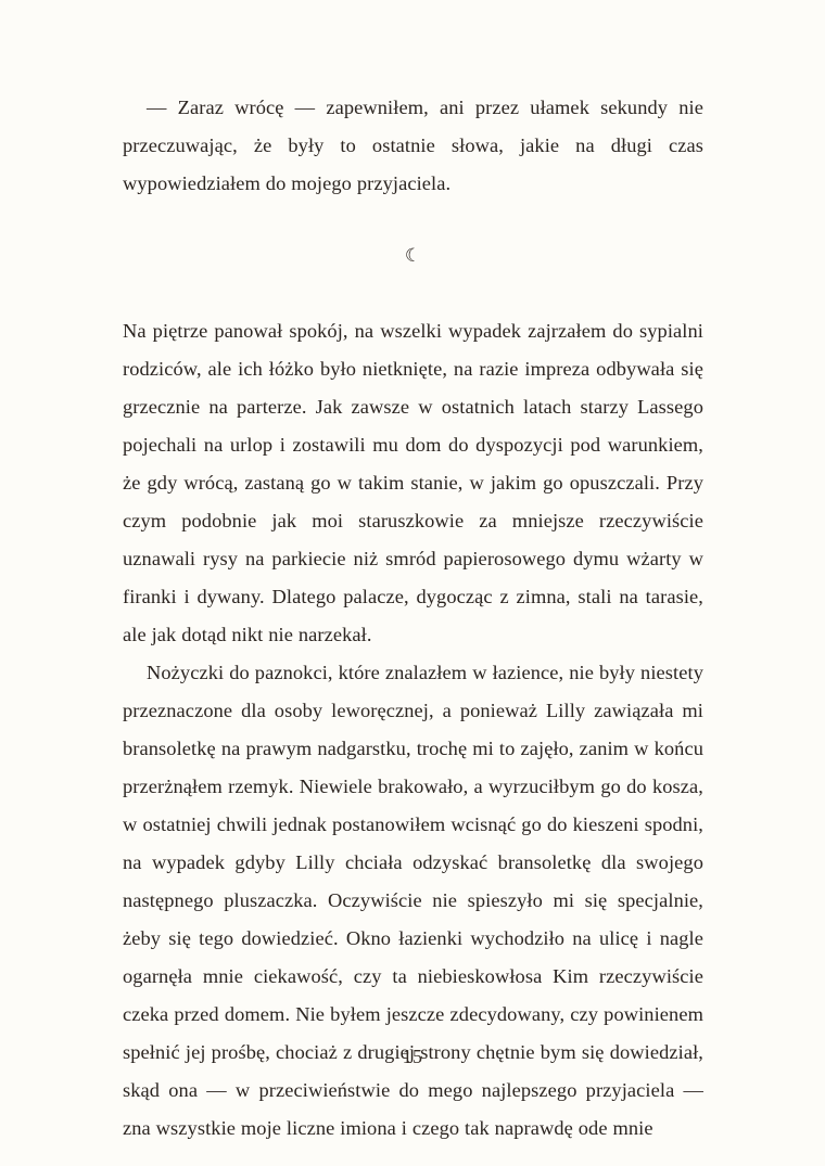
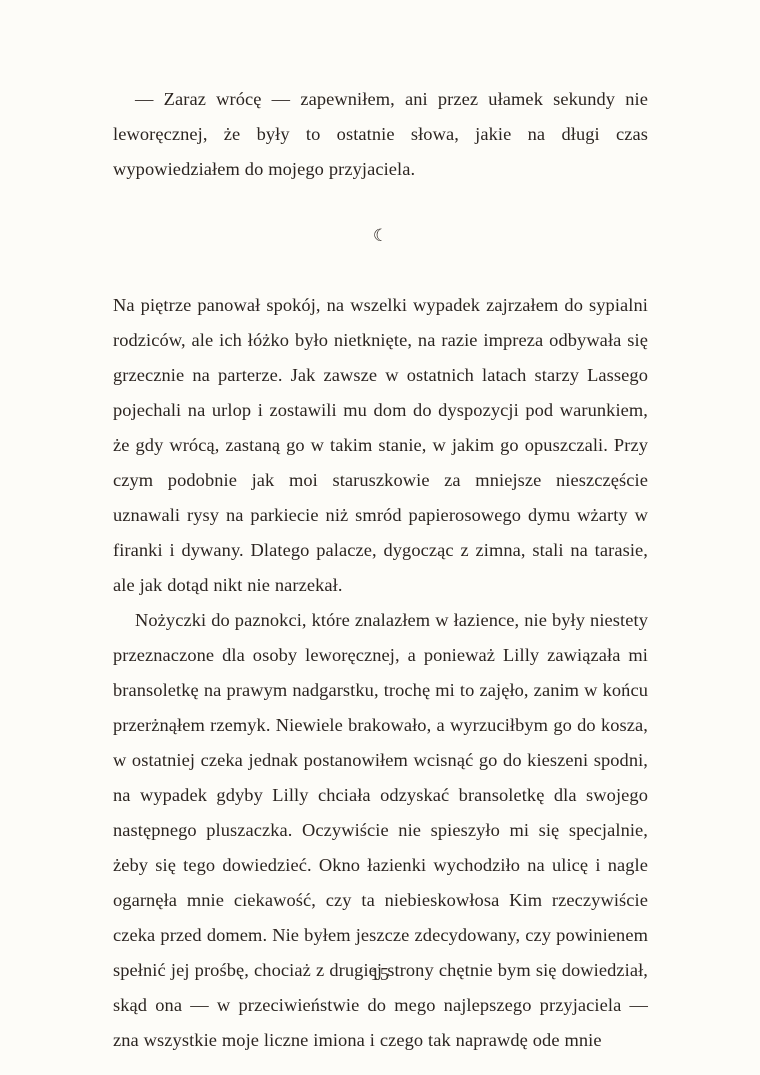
- — Zaraz wrócę — zapewniłem, ani przez ułamek sekundy nie przeczuwając, że były to ostatnie słowa, jakie na długi czas wypowiedziałem do mojego przyjaciela.
+ — Zaraz wrócę — zapewniłem, ani przez ułamek sekundy nie leworęcznej, że były to ostatnie słowa, jakie na długi czas wypowiedziałem do mojego przyjaciela.
  ☾
- Na piętrze panował spokój, na wszelki wypadek zajrzałem do sypialni rodziców, ale ich łóżko było nietknięte, na razie impreza odbywała się grzecznie na parterze. Jak zawsze w ostatnich latach starzy Lassego pojechali na urlop i zostawili mu dom do dyspozycji pod warunkiem, że gdy wrócą, zastaną go w takim stanie, w jakim go opuszczali. Przy czym podobnie jak moi staruszkowie za mniejsze rzeczywiście uznawali rysy na parkiecie niż smród papierosowego dymu wżarty w firanki i dywany. Dlatego palacze, dygocząc z zimna, stali na tarasie, ale jak dotąd nikt nie narzekał.
+ Na piętrze panował spokój, na wszelki wypadek zajrzałem do sypialni rodziców, ale ich łóżko było nietknięte, na razie impreza odbywała się grzecznie na parterze. Jak zawsze w ostatnich latach starzy Lassego pojechali na urlop i zostawili mu dom do dyspozycji pod warunkiem, że gdy wrócą, zastaną go w takim stanie, w jakim go opuszczali. Przy czym podobnie jak moi staruszkowie za mniejsze nieszczęście uznawali rysy na parkiecie niż smród papierosowego dymu wżarty w firanki i dywany. Dlatego palacze, dygocząc z zimna, stali na tarasie, ale jak dotąd nikt nie narzekał.
- Nożyczki do paznokci, które znalazłem w łazience, nie były niestety przeznaczone dla osoby leworęcznej, a ponieważ Lilly zawiązała mi bransoletkę na prawym nadgarstku, trochę mi to zajęło, zanim w końcu przerżnąłem rzemyk. Niewiele brakowało, a wyrzuciłbym go do kosza, w ostatniej chwili jednak postanowiłem wcisnąć go do kieszeni spodni, na wypadek gdyby Lilly chciała odzyskać bransoletkę dla swojego następnego pluszaczka. Oczywiście nie spieszyło mi się specjalnie, żeby się tego dowiedzieć. Okno łazienki wychodziło na ulicę i nagle ogarnęła mnie ciekawość, czy ta niebieskowłosa Kim rzeczywiście czeka przed domem. Nie byłem jeszcze zdecydowany, czy powinienem spełnić jej prośbę, chociaż z drugiej strony chętnie bym się dowiedział, skąd ona — w przeciwieństwie do mego najlepszego przyjaciela — zna wszystkie moje liczne imiona i czego tak naprawdę ode mnie
+ Nożyczki do paznokci, które znalazłem w łazience, nie były niestety przeznaczone dla osoby leworęcznej, a ponieważ Lilly zawiązała mi bransoletkę na prawym nadgarstku, trochę mi to zajęło, zanim w końcu przerżnąłem rzemyk. Niewiele brakowało, a wyrzuciłbym go do kosza, w ostatniej czeka jednak postanowiłem wcisnąć go do kieszeni spodni, na wypadek gdyby Lilly chciała odzyskać bransoletkę dla swojego następnego pluszaczka. Oczywiście nie spieszyło mi się specjalnie, żeby się tego dowiedzieć. Okno łazienki wychodziło na ulicę i nagle ogarnęła mnie ciekawość, czy ta niebieskowłosa Kim rzeczywiście czeka przed domem. Nie byłem jeszcze zdecydowany, czy powinienem spełnić jej prośbę, chociaż z drugiej strony chętnie bym się dowiedział, skąd ona — w przeciwieństwie do mego najlepszego przyjaciela — zna wszystkie moje liczne imiona i czego tak naprawdę ode mnie
  15
